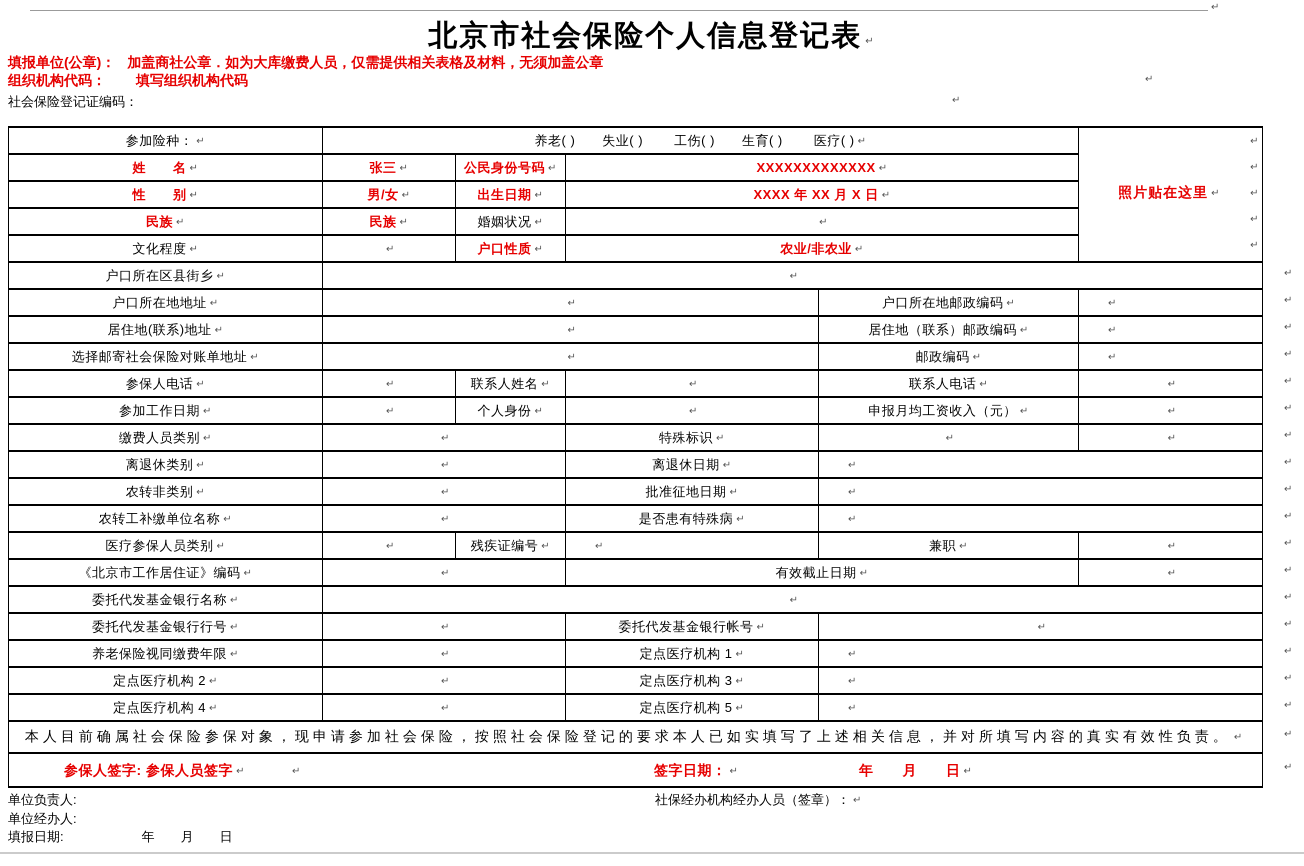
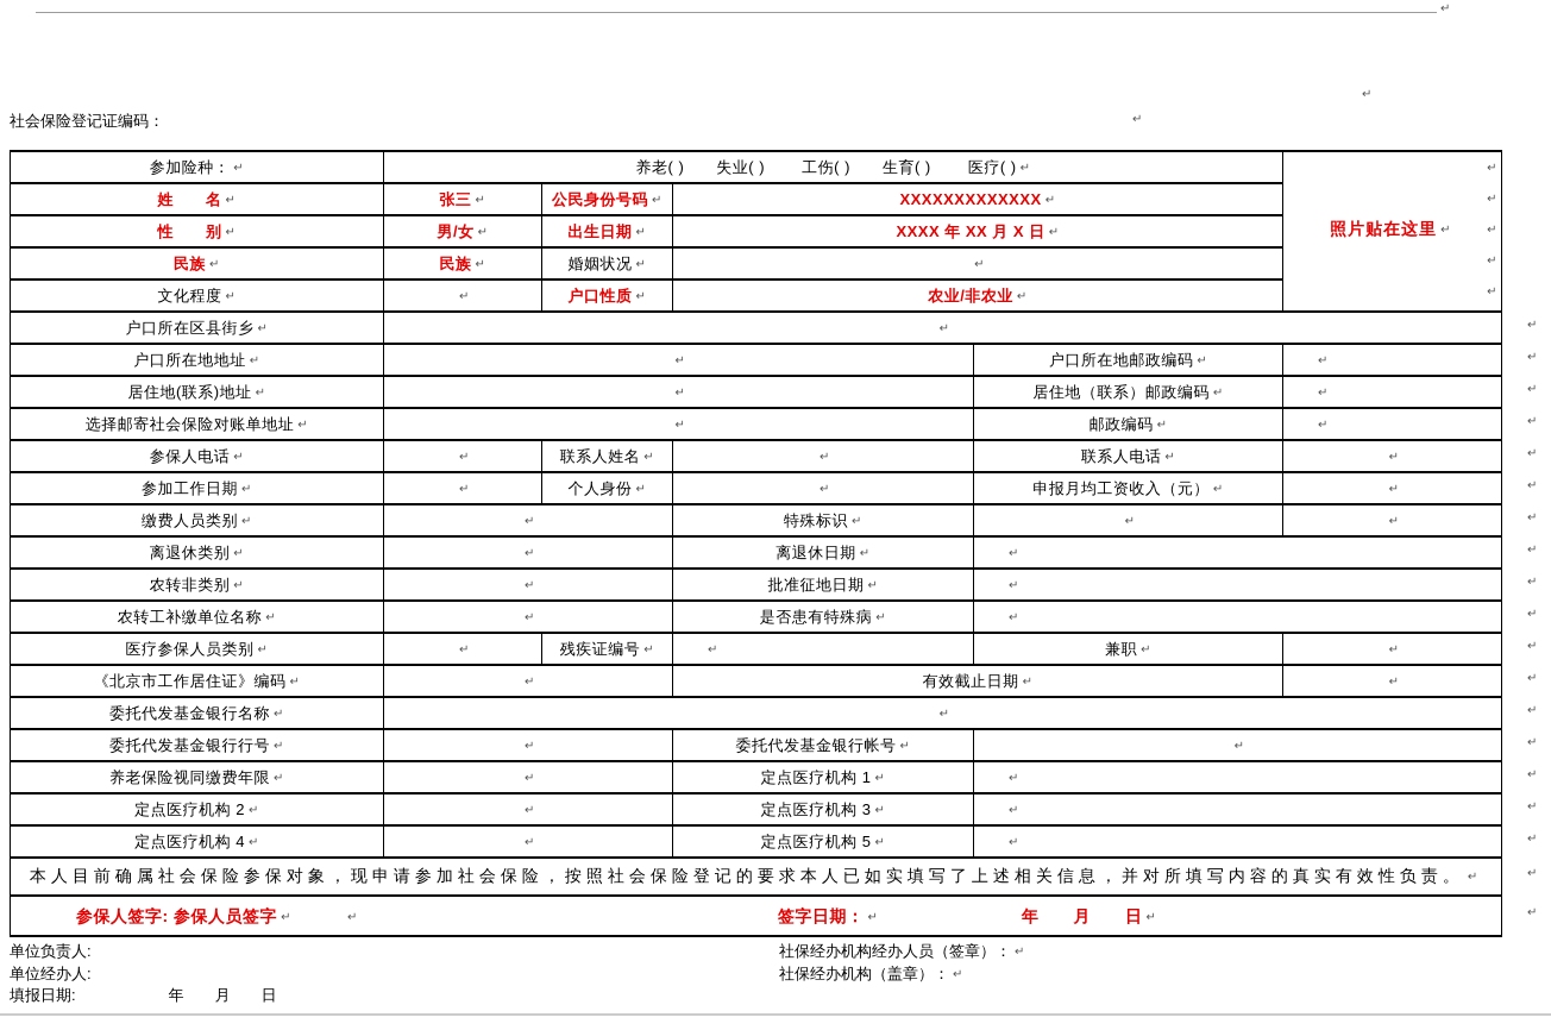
  ↵
- 北京市社会保险个人信息登记表 ↵
- 填报单位(公章)： 加盖商社公章．如为大库缴费人员，仅需提供相关表格及材料，无须加盖公章
- 组织机构代码： 填写组织机构代码
  ↵
  社会保险登记证编码：
  ↵
  参加险种： ↵	养老( ) 失业( ) 工伤( ) 生育( ) 医疗( ) ↵	↵↵照片贴在这里 ↵ ↵↵↵
  姓 名 ↵	张三 ↵	公民身份号码 ↵	XXXXXXXXXXXXX ↵
  性 别 ↵	男/女 ↵	出生日期 ↵	XXXX 年 XX 月 X 日 ↵
  民族 ↵	民族 ↵	婚姻状况 ↵	↵
  文化程度 ↵	↵	户口性质 ↵	农业/非农业 ↵
  户口所在区县街乡 ↵	↵
  户口所在地地址 ↵	↵	户口所在地邮政编码 ↵	↵
  居住地(联系)地址 ↵	↵	居住地（联系）邮政编码 ↵	↵
  选择邮寄社会保险对账单地址 ↵	↵	邮政编码 ↵	↵
  参保人电话 ↵	↵	联系人姓名 ↵	↵	联系人电话 ↵	↵
  参加工作日期 ↵	↵	个人身份 ↵	↵	申报月均工资收入（元） ↵	↵
  缴费人员类别 ↵	↵	特殊标识 ↵	↵	↵
  离退休类别 ↵	↵	离退休日期 ↵	↵
  农转非类别 ↵	↵	批准征地日期 ↵	↵
  农转工补缴单位名称 ↵	↵	是否患有特殊病 ↵	↵
  医疗参保人员类别 ↵	↵	残疾证编号 ↵	↵	兼职 ↵	↵
  《北京市工作居住证》编码 ↵	↵	有效截止日期 ↵	↵
  委托代发基金银行名称 ↵	↵
  委托代发基金银行行号 ↵	↵	委托代发基金银行帐号 ↵	↵
  养老保险视同缴费年限 ↵	↵	定点医疗机构 1 ↵	↵
  定点医疗机构 2 ↵	↵	定点医疗机构 3 ↵	↵
  定点医疗机构 4 ↵	↵	定点医疗机构 5 ↵	↵
  本人目前确属社会保险参保对象，现申请参加社会保险，按照社会保险登记的要求本人已如实填写了上述相关信息，并对所填写内容的真实有效性负责。 ↵
  参保人签字: 参保人员签字 ↵ ↵ 签字日期： ↵ 年 月 日 ↵
  单位负责人:
  单位经办人:
  填报日期: 年 月 日
  社保经办机构经办人员（签章）： ↵
+ 社保经办机构（盖章）： ↵
  ↵
  ↵
  ↵
  ↵
  ↵
  ↵
  ↵
  ↵
  ↵
  ↵
  ↵
  ↵
  ↵
  ↵
  ↵
  ↵
  ↵
  ↵
  ↵
